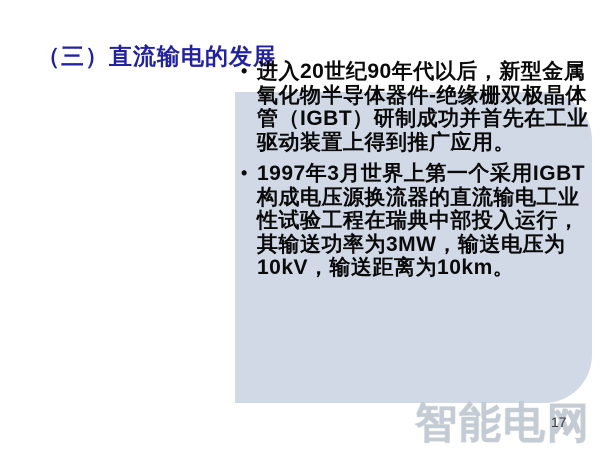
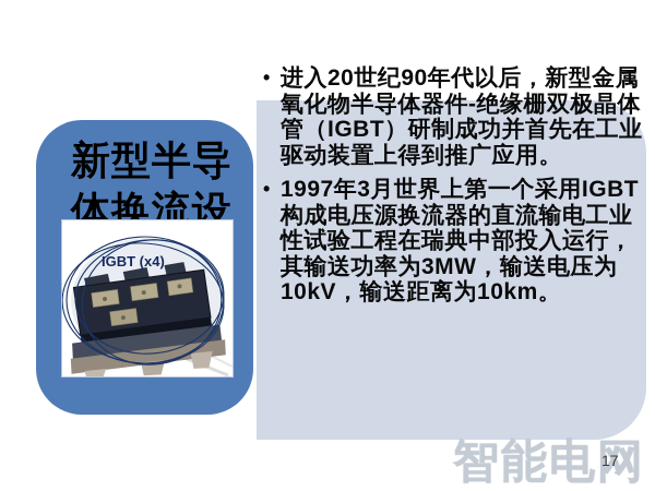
- （三）直流输电的发展
  智能电网
  进入20世纪90年代以后，新型金属氧化物半导体器件-绝缘栅双极晶体管（IGBT）研制成功并首先在工业驱动装置上得到推广应用。
  1997年3月世界上第一个采用IGBT构成电压源换流器的直流输电工业性试验工程在瑞典中部投入运行，其输送功率为3MW，输送电压为10kV，输送距离为10km。
+ 新型半导体换流设
+ IGBT (x4)
  17
